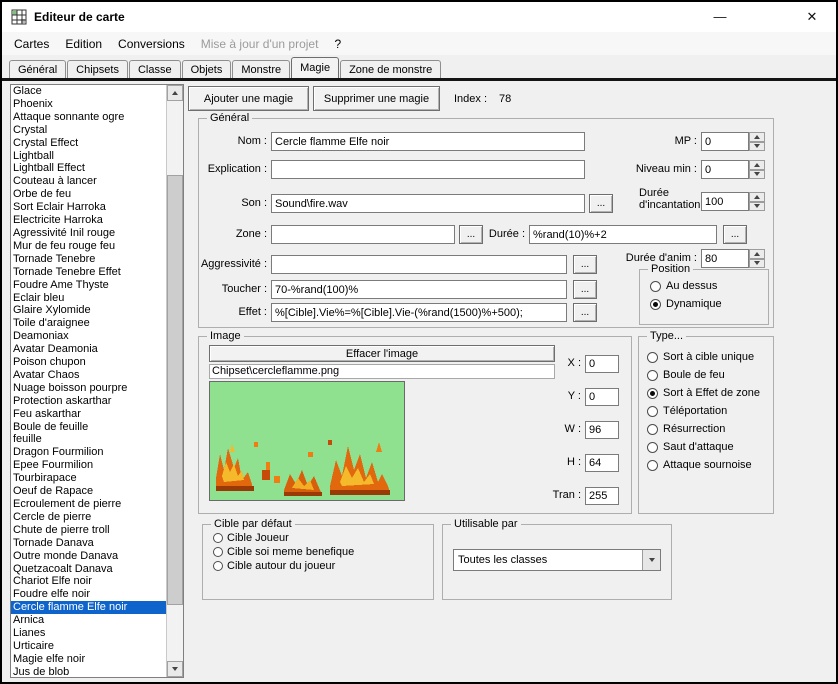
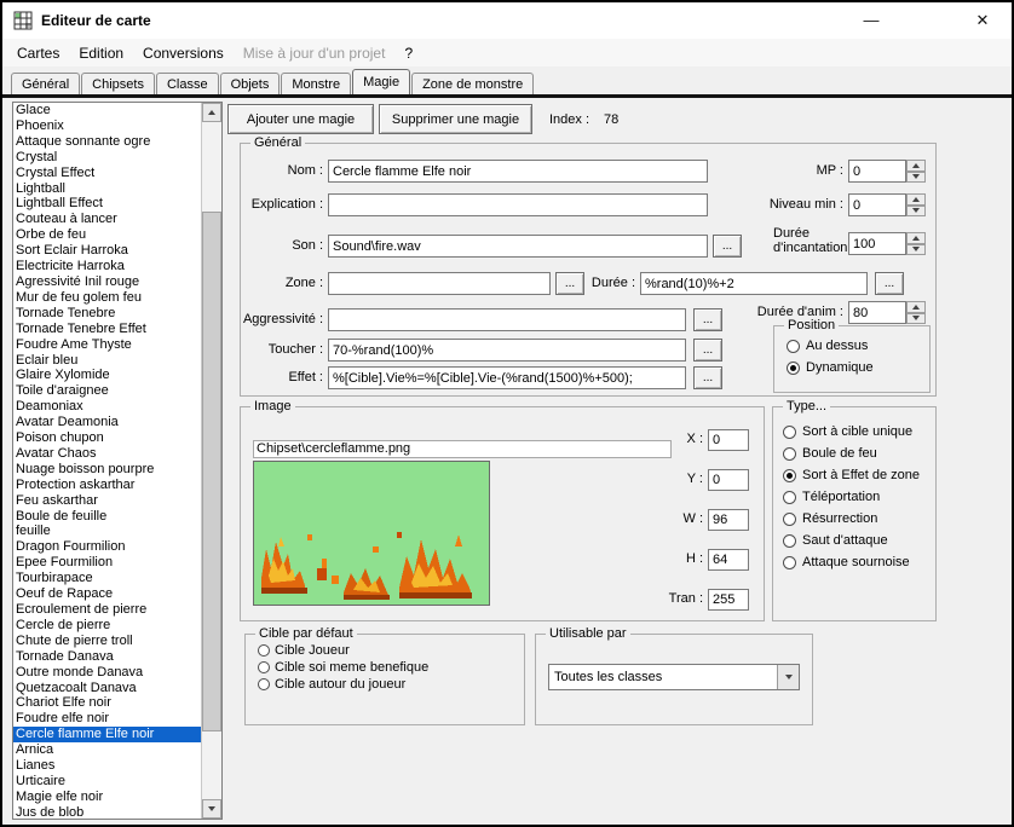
  Editeur de carte
  —
  ✕
  Cartes
  Edition
  Conversions
  Mise à jour d'un projet
  ?
  Général
  Chipsets
  Classe
  Objets
  Monstre
  Magie
  Zone de monstre
  Glace
  Phoenix
  Attaque sonnante ogre
  Crystal
  Crystal Effect
  Lightball
  Lightball Effect
  Couteau à lancer
  Orbe de feu
  Sort Eclair Harroka
  Electricite Harroka
  Agressivité Inil rouge
- Mur de feu rouge feu
+ Mur de feu golem feu
  Tornade Tenebre
  Tornade Tenebre Effet
  Foudre Ame Thyste
  Eclair bleu
  Glaire Xylomide
  Toile d'araignee
  Deamoniax
  Avatar Deamonia
  Poison chupon
  Avatar Chaos
  Nuage boisson pourpre
  Protection askarthar
  Feu askarthar
  Boule de feuille
  feuille
  Dragon Fourmilion
  Epee Fourmilion
  Tourbirapace
  Oeuf de Rapace
  Ecroulement de pierre
  Cercle de pierre
  Chute de pierre troll
  Tornade Danava
  Outre monde Danava
  Quetzacoalt Danava
  Chariot Elfe noir
  Foudre elfe noir
  Cercle flamme Elfe noir
  Arnica
  Lianes
  Urticaire
  Magie elfe noir
  Jus de blob
  Ajouter une magie
  Supprimer une magie
  Index :
  78
  Général
  Nom :
  Cercle flamme Elfe noir
  Explication :
  Son :
  Sound\fire.wav
  ...
  Zone :
  ...
  Durée :
  %rand(10)%+2
  ...
  Aggressivité :
  ...
  Toucher :
  70-%rand(100)%
  ...
  Effet :
  %[Cible].Vie%=%[Cible].Vie-(%rand(1500)%+500);
  ...
  MP :
  0
  Niveau min :
  0
  Durée d'incantation
  100
  Durée d'anim :
  80
  Position
  Au dessus
  Dynamique
  Image
- Effacer l'image
  Chipset\cercleflamme.png
  X :
  0
  Y :
  0
  W :
  96
  H :
  64
  Tran :
  255
  Type...
  Sort à cible unique
  Boule de feu
  Sort à Effet de zone
  Téléportation
  Résurrection
  Saut d'attaque
  Attaque sournoise
  Cible par défaut
  Cible Joueur
  Cible soi meme benefique
  Cible autour du joueur
  Utilisable par
  Toutes les classes
